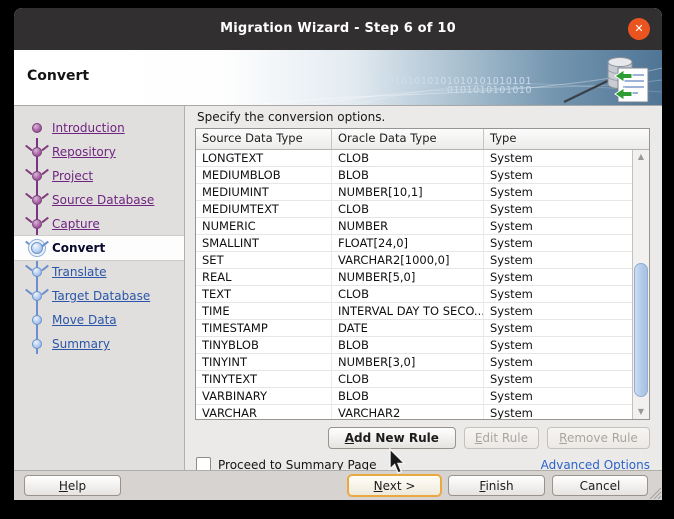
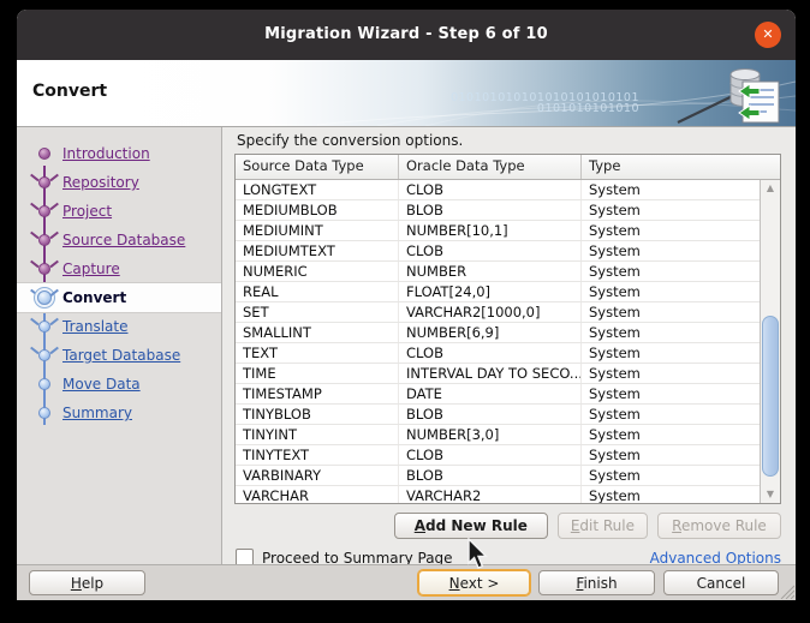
  Migration Wizard - Step 6 of 10
  ✕
  Convert
  010101010101010101010101
  0101010101010
  Introduction
  Repository
  Project
  Source Database
  Capture
  Convert
  Translate
  Target Database
  Move Data
  Summary
  Specify the conversion options.
  Source Data Type
  Oracle Data Type
  Type
  LONGTEXT
  CLOB
  System
  MEDIUMBLOB
  BLOB
  System
  MEDIUMINT
  NUMBER[10,1]
  System
  MEDIUMTEXT
  CLOB
  System
  NUMERIC
  NUMBER
  System
- SMALLINT
+ REAL
  FLOAT[24,0]
  System
  SET
  VARCHAR2[1000,0]
  System
- REAL
+ SMALLINT
- NUMBER[5,0]
+ NUMBER[6,9]
  System
  TEXT
  CLOB
  System
  TIME
  INTERVAL DAY TO SECO...
  System
  TIMESTAMP
  DATE
  System
  TINYBLOB
  BLOB
  System
  TINYINT
  NUMBER[3,0]
  System
  TINYTEXT
  CLOB
  System
  VARBINARY
  BLOB
  System
  VARCHAR
  VARCHAR2
  System
  ▲
  ▼
  Add New Rule
  Edit Rule
  Remove Rule
  Proceed to Summary Page
  Advanced Options
  Help
  Next >
  Finish
  Cancel
